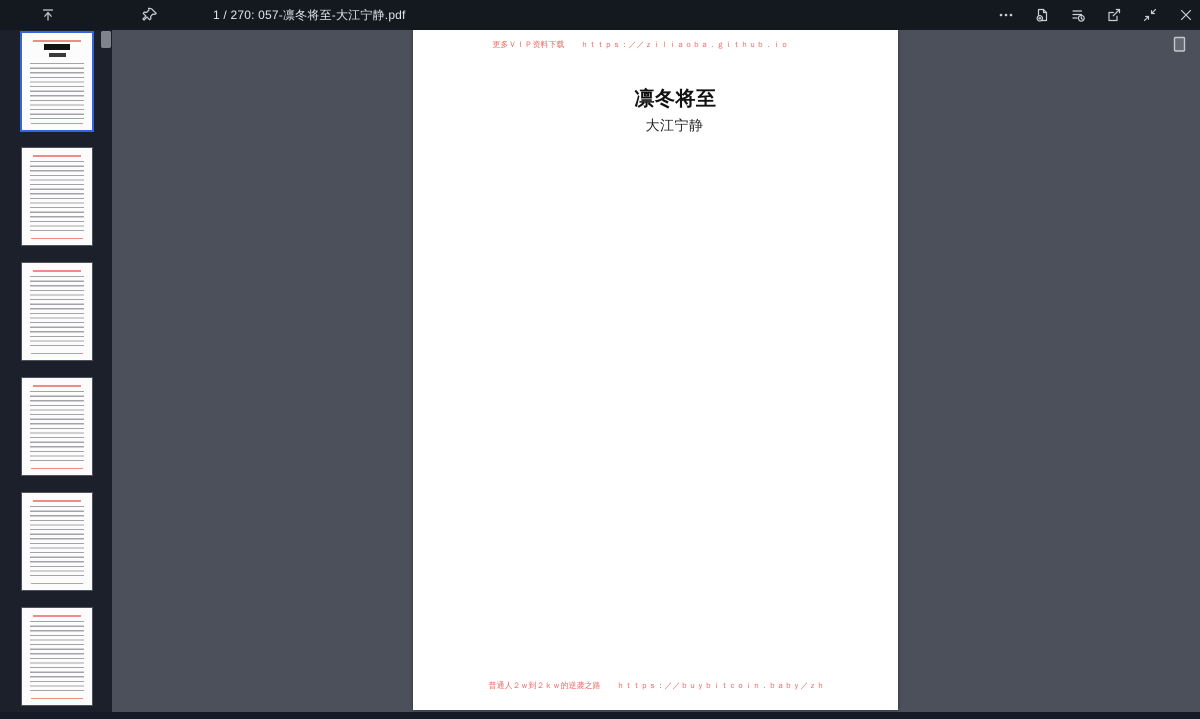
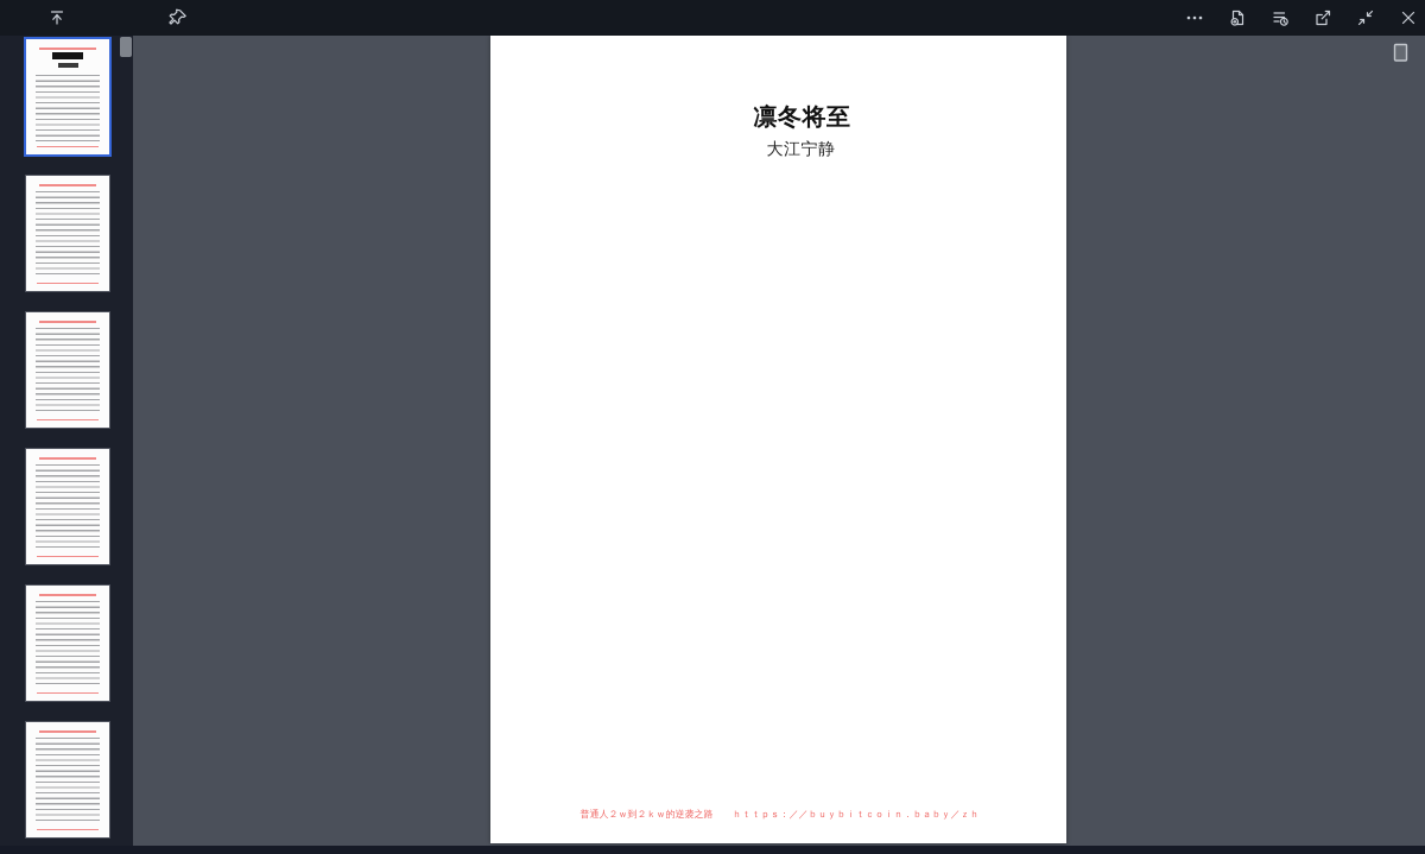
- 1 / 270: 057-凛冬将至-大江宁静.pdf
- 更多ＶＩＰ资料下载 ｈｔｔｐｓ：／／ｚｉｌｉａｏｂａ．ｇｉｔｈｕｂ．ｉｏ
  凛冬将至
  大江宁静
  普通人２ｗ到２ｋｗ的逆袭之路 ｈｔｔｐｓ：／／ｂｕｙｂｉｔｃｏｉｎ．ｂａｂｙ／ｚｈ
